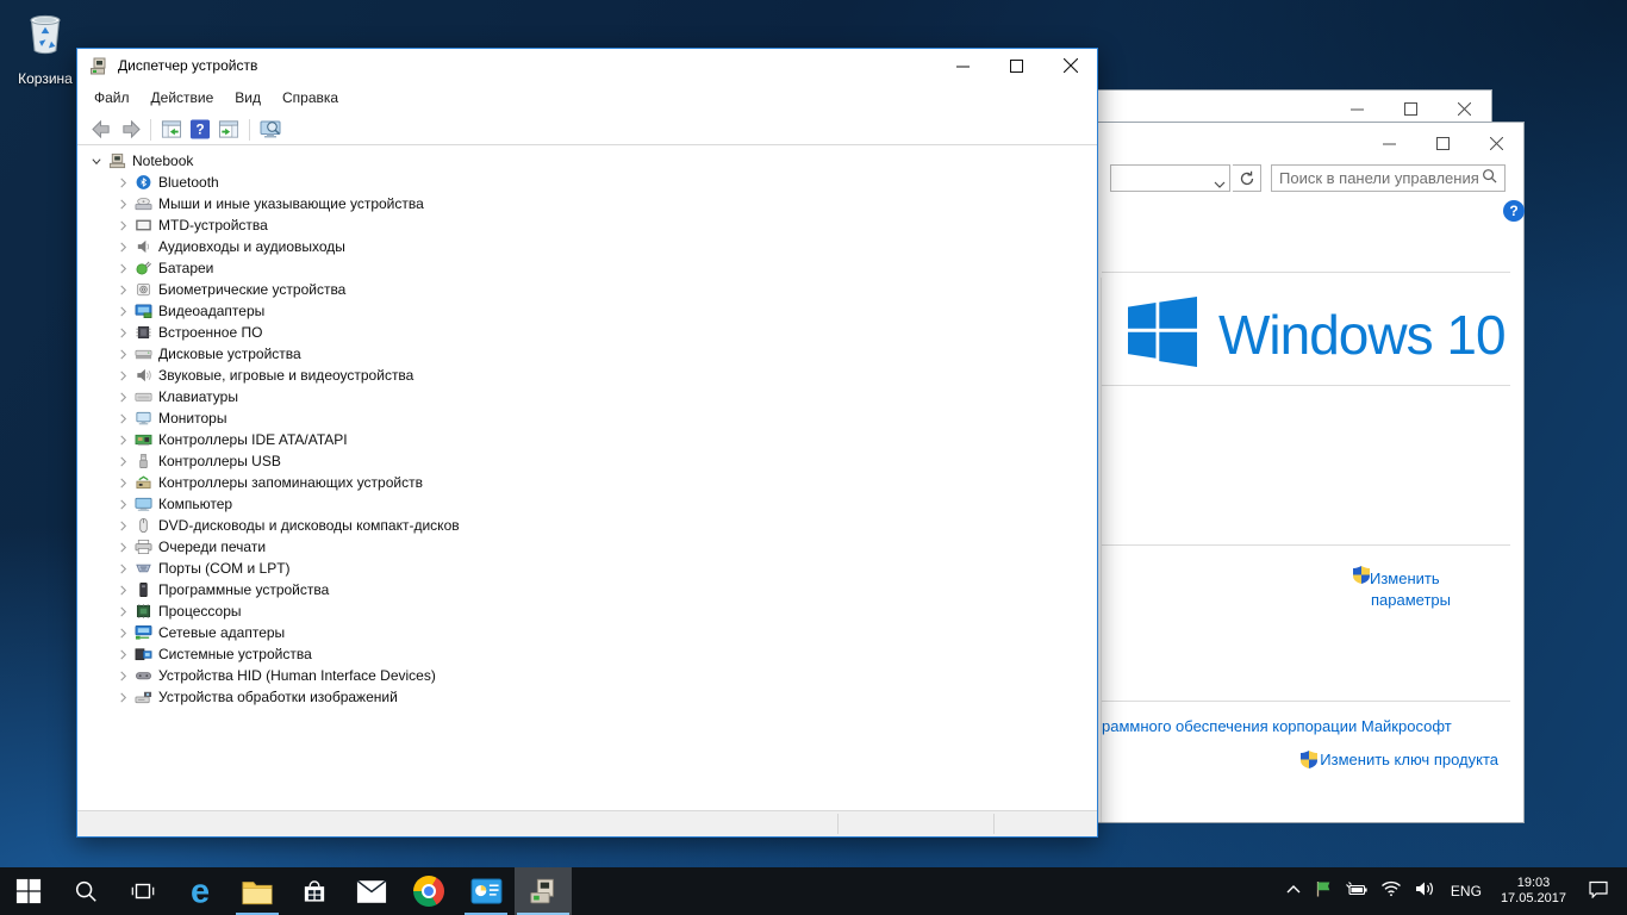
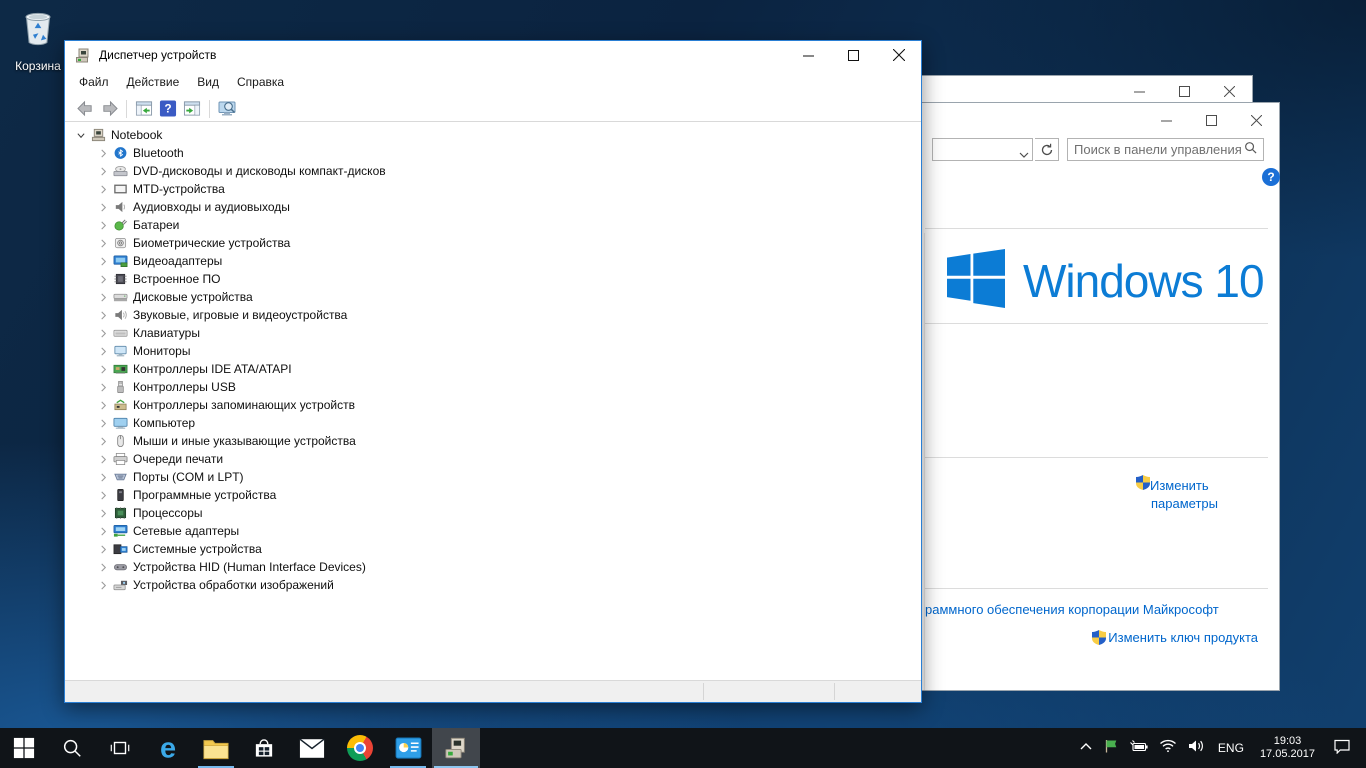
  Корзина
  Поиск в панели управления
  ?
  Windows 10
  Изменить
  параметры
  раммного обеспечения корпорации Майкрософт
  Изменить ключ продукта
  Диспетчер устройств
  Файл
  Действие
  Вид
  Справка
  ?
  Notebook
  Bluetooth
- Мыши и иные указывающие устройства
+ DVD-дисководы и дисководы компакт-дисков
  MTD-устройства
  Аудиовходы и аудиовыходы
  Батареи
  Биометрические устройства
  Видеоадаптеры
  Встроенное ПО
  Дисковые устройства
  Звуковые, игровые и видеоустройства
  Клавиатуры
  Мониторы
  Контроллеры IDE ATA/ATAPI
  Контроллеры USB
  Контроллеры запоминающих устройств
  Компьютер
- DVD-дисководы и дисководы компакт-дисков
+ Мыши и иные указывающие устройства
  Очереди печати
  Порты (COM и LPT)
  Программные устройства
  Процессоры
  Сетевые адаптеры
  Системные устройства
  Устройства HID (Human Interface Devices)
  Устройства обработки изображений
  e
  ENG
  19:03
  17.05.2017
